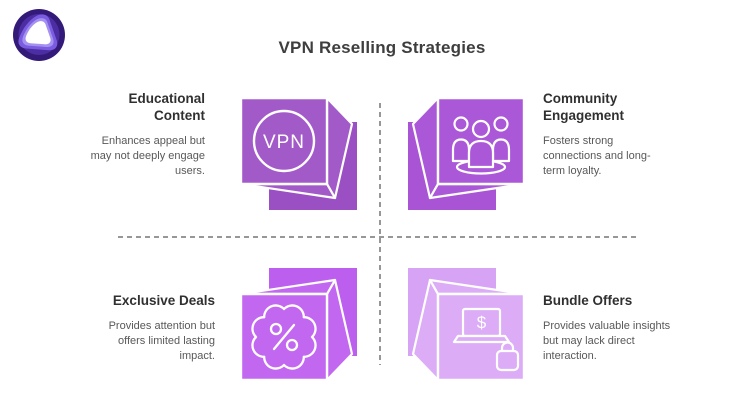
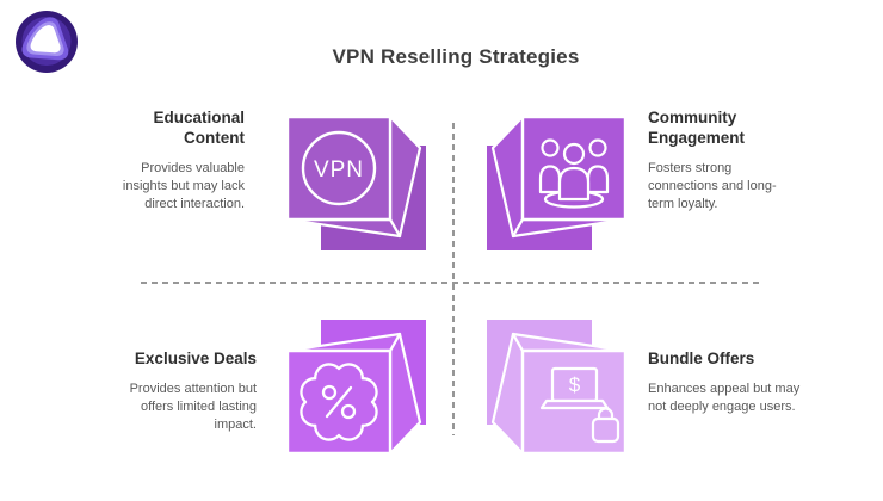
  VPN Reselling Strategies
  Educational Content
- Enhances appeal but may not deeply engage users.
+ Provides valuable insights but may lack direct interaction.
  VPN
  Community Engagement
  Fosters strong connections and long-term loyalty.
  Exclusive Deals
  Provides attention but offers limited lasting impact.
  $
  Bundle Offers
- Provides valuable insights but may lack direct interaction.
+ Enhances appeal but may not deeply engage users.
